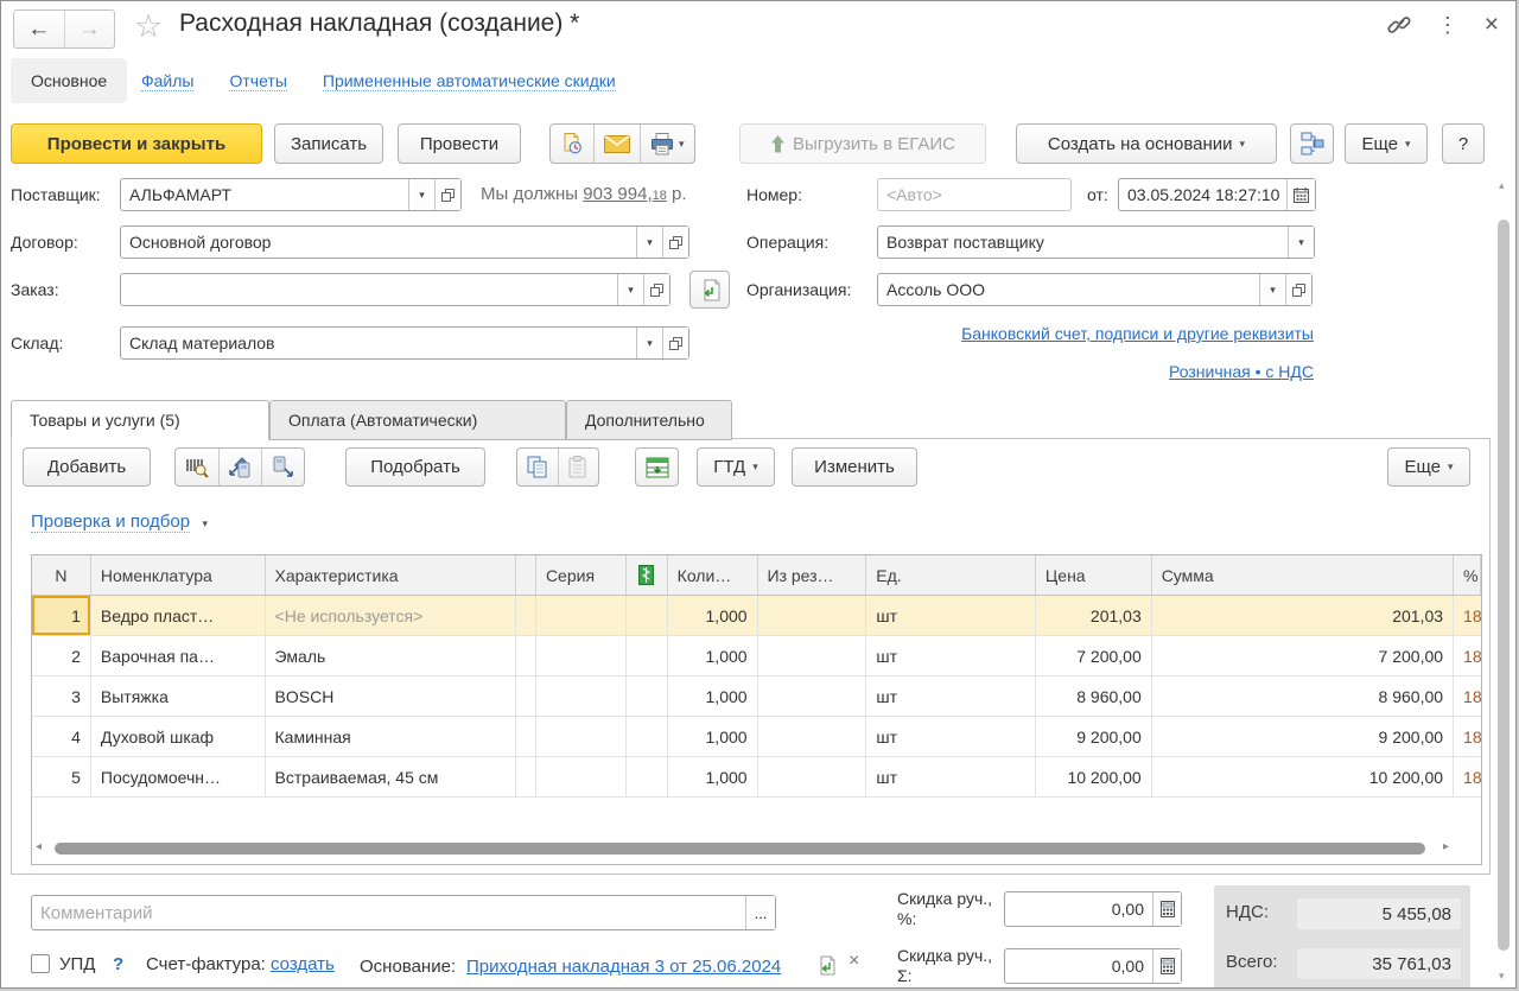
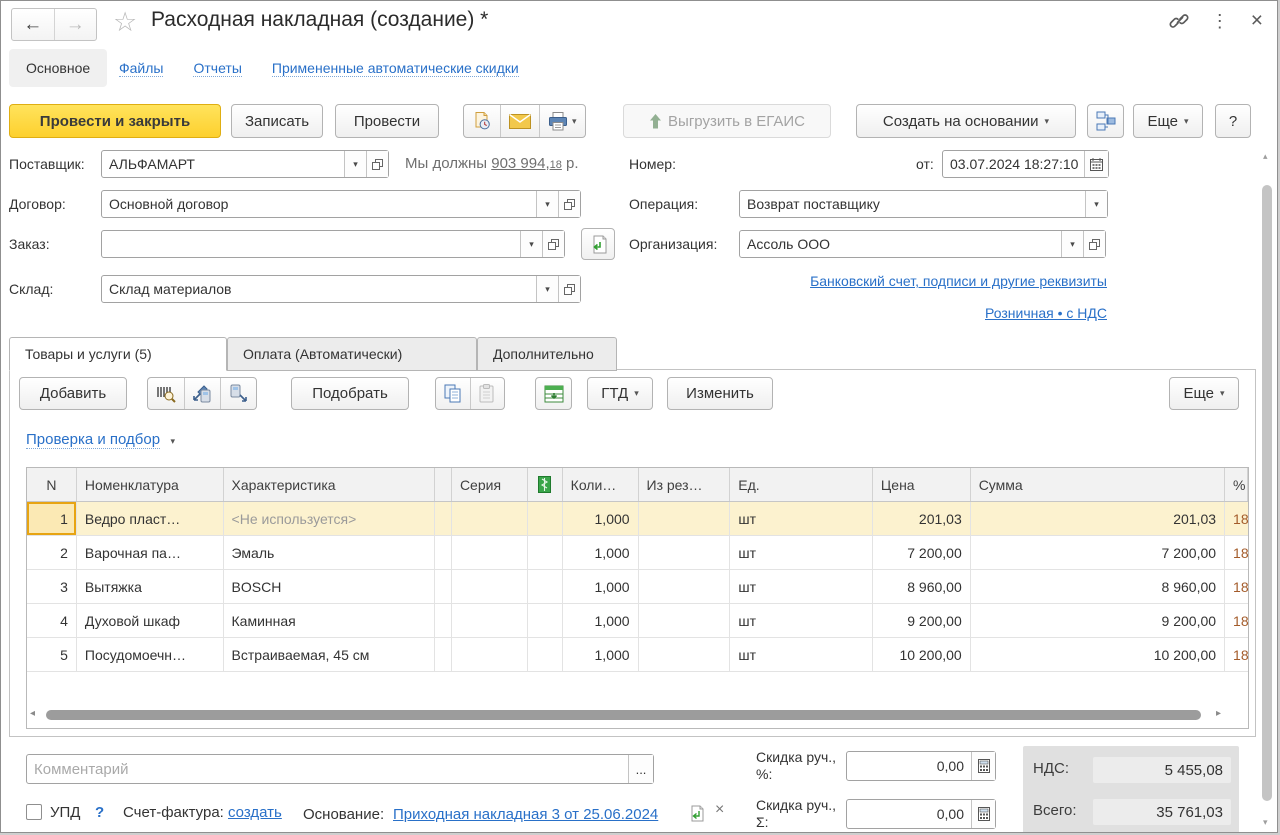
  ←
  →
  ☆
  Расходная накладная (создание) *
  ⋮
  ×
  Основное
  Файлы
  Отчеты
  Примененные автоматические скидки
  Провести и закрыть
  Записать
  Провести
  ▾
  Выгрузить в ЕГАИС
  Создать на основании
  ▾
  Еще
  ▾
  ?
  Поставщик:
  АЛЬФАМАРТ
  ▾
  Мы должны 903 994,18 р.
  Договор:
  Основной договор
  ▾
  Заказ:
  ▾
  Склад:
  Склад материалов
  ▾
  Номер:
- <Авто>
  от:
- 03.05.2024 18:27:10
+ 03.07.2024 18:27:10
  Операция:
  Возврат поставщику
  ▾
  Организация:
  Ассоль ООО
  ▾
  Банковский счет, подписи и другие реквизиты
  Розничная • с НДС
  Товары и услуги (5)
  Оплата (Автоматически)
  Дополнительно
  Добавить
  Подобрать
  ГТД
  ▾
  Изменить
  Еще
  ▾
  Проверка и подбор ▾
  N
  Номенклатура
  Характеристика
  Серия
  Коли…
  Из рез…
  Ед.
  Цена
  Сумма
  1
  Ведро пласт…
  <Не используется>
  1,000
  шт
  201,03
  201,03
  2
  Варочная па…
  Эмаль
  1,000
  шт
  7 200,00
  7 200,00
  3
  Вытяжка
  BOSCH
  1,000
  шт
  8 960,00
  8 960,00
  4
  Духовой шкаф
  Каминная
  1,000
  шт
  9 200,00
  9 200,00
  5
  Посудомоечн…
  Встраиваемая, 45 см
  1,000
  шт
  10 200,00
  10 200,00
  ◂
  ▸
  Комментарий
  ...
  УПД
  ?
  Счет-фактура:
  создать
  Основание:
  Приходная накладная 3 от 25.06.2024
  ×
  Скидка руч., %:
  0,00
  Скидка руч., Σ:
  0,00
  НДС:
  5 455,08
  Всего:
  35 761,03
  ▴
  ▾
